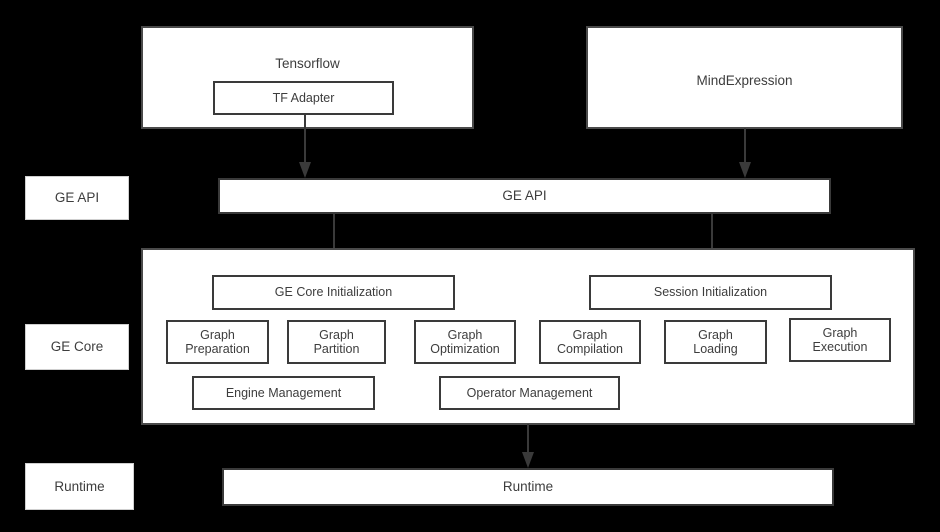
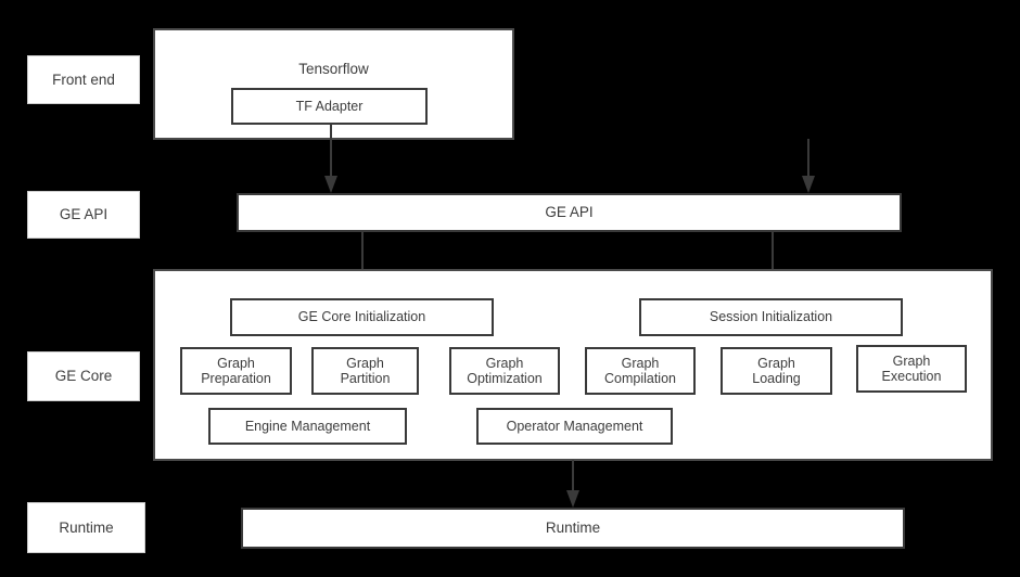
+ Front end
  GE API
  GE Core
  Runtime
  Tensorflow
  TF Adapter
- MindExpression
  GE API
  GE Core Initialization
  Session Initialization
  Graph
  Preparation
  Graph
  Partition
  Graph
  Optimization
  Graph
  Compilation
  Graph
  Loading
  Graph
  Execution
  Engine Management
  Operator Management
  Runtime
